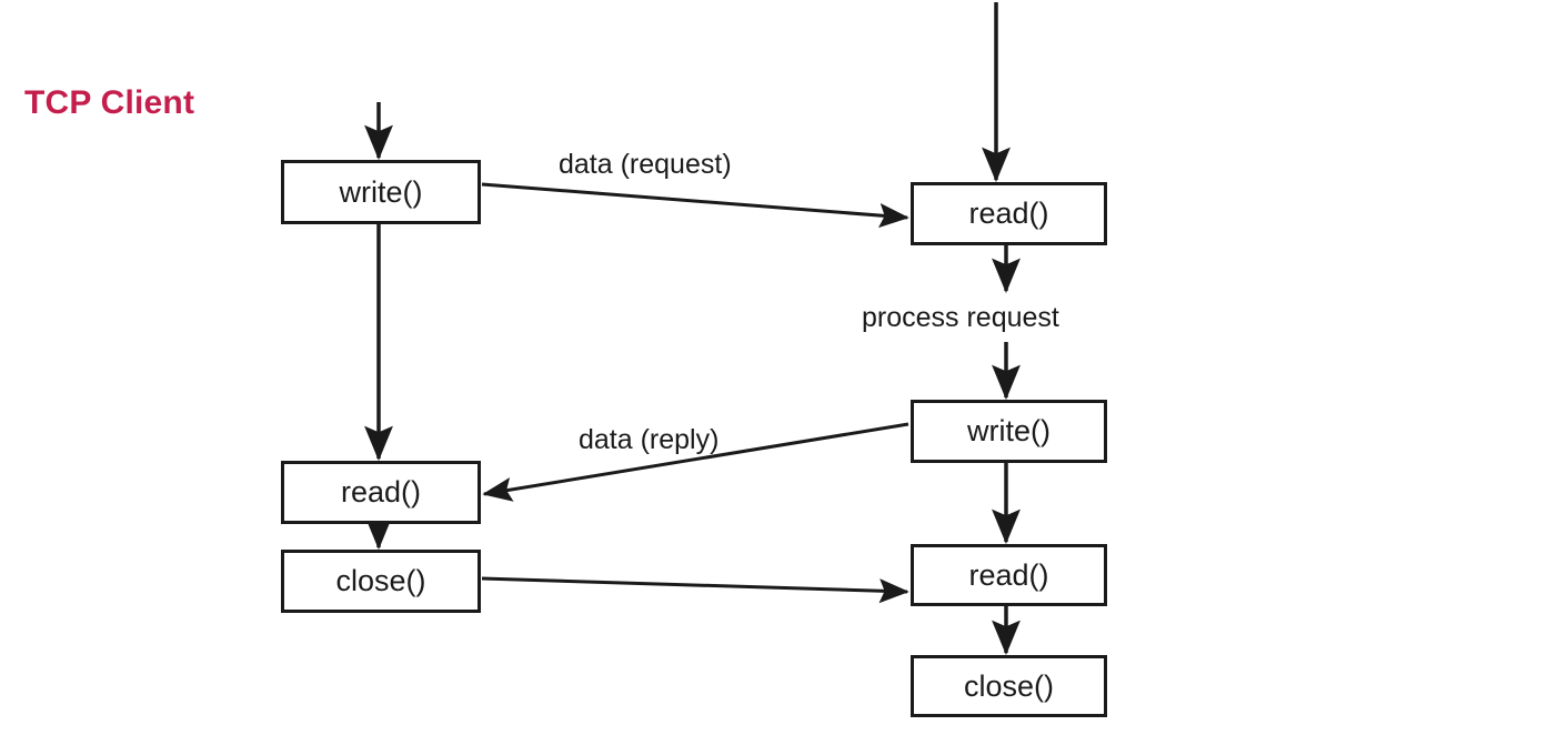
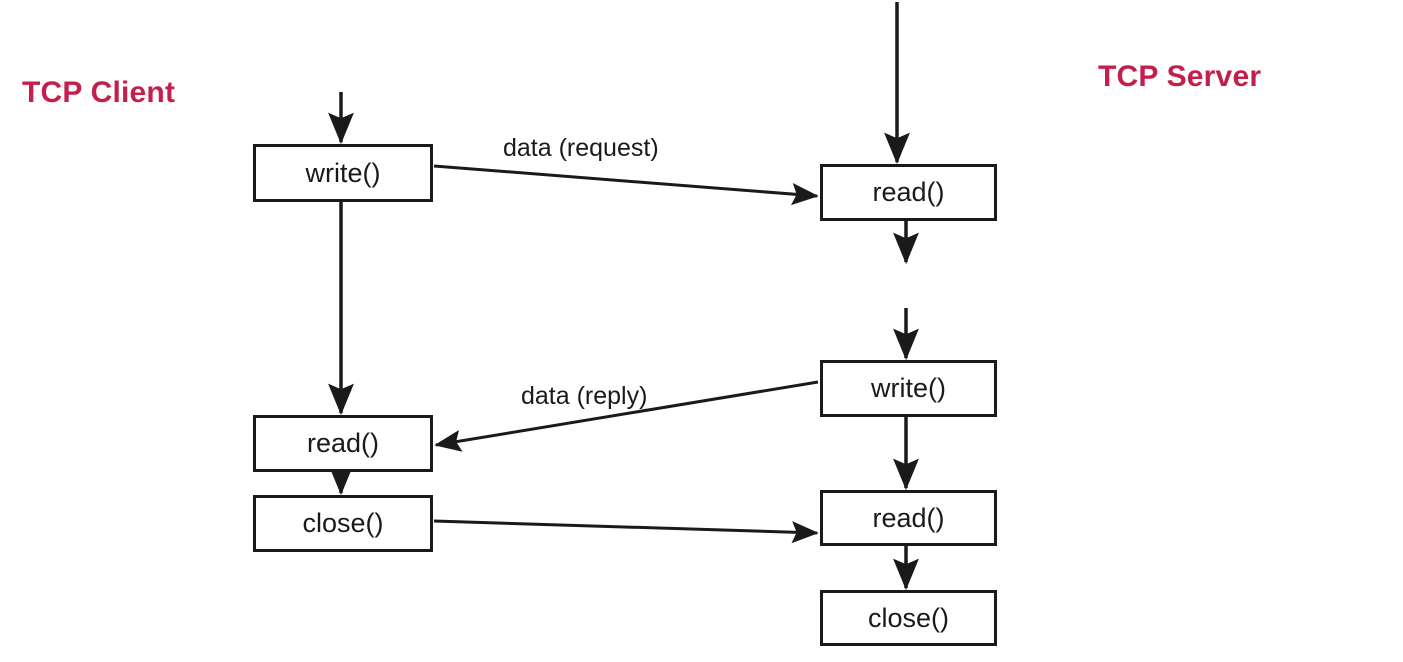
  TCP Client
+ TCP Server
  write()
  read()
  close()
  read()
  write()
  read()
  close()
  data (request)
- process request
  data (reply)
